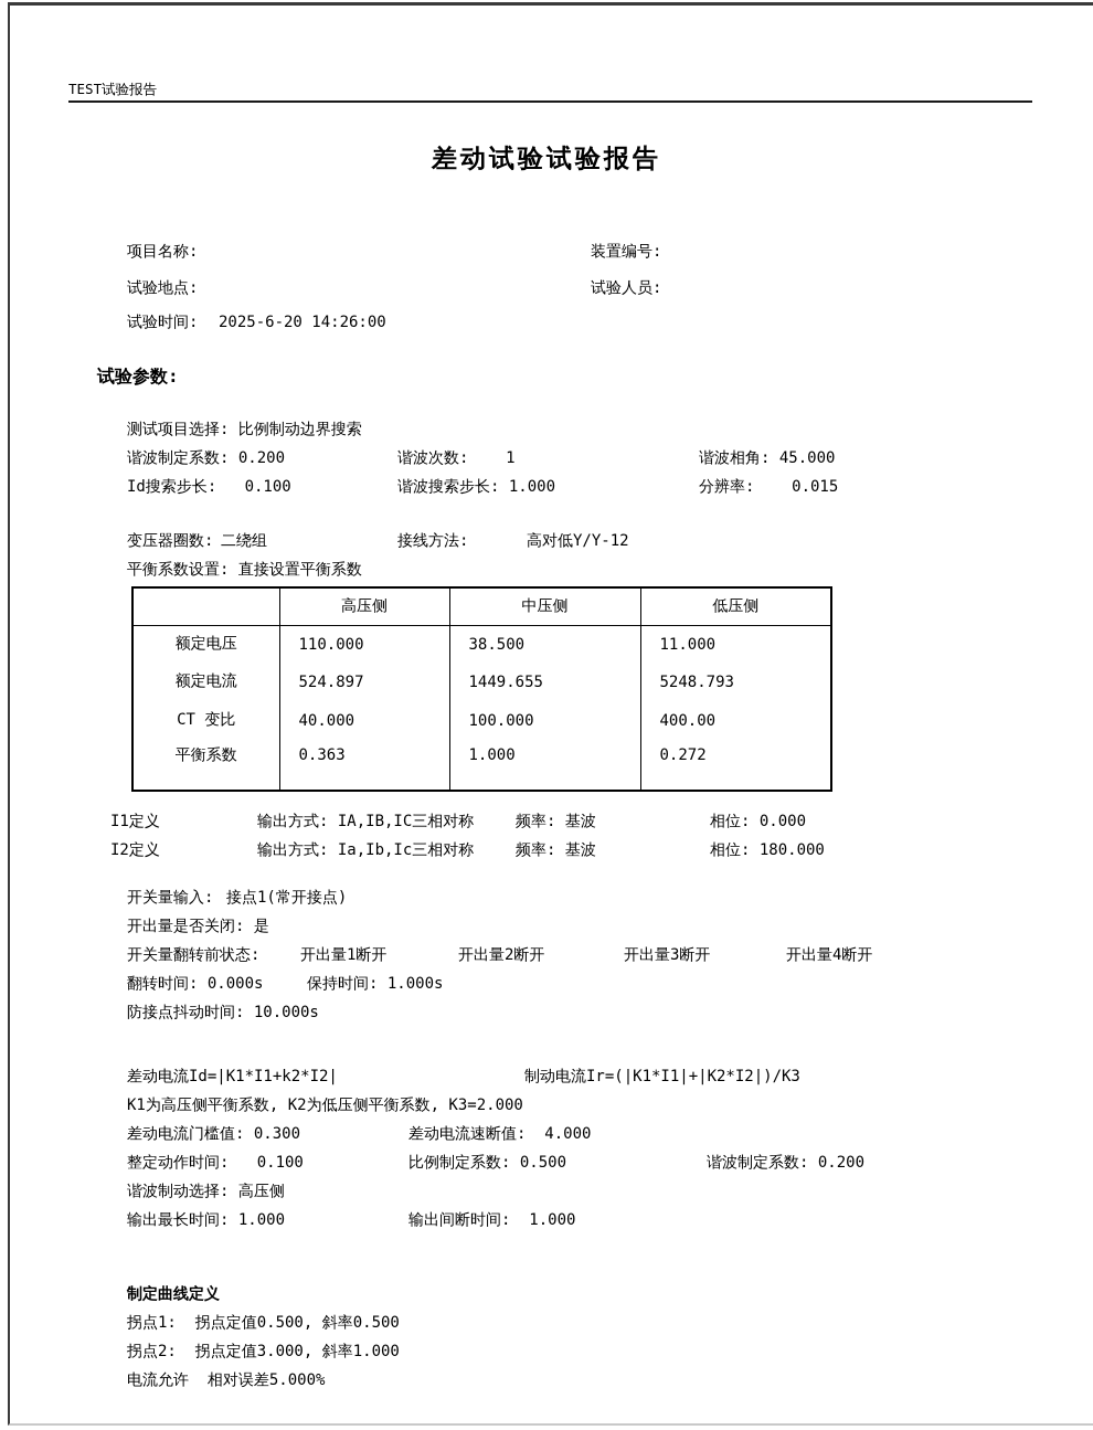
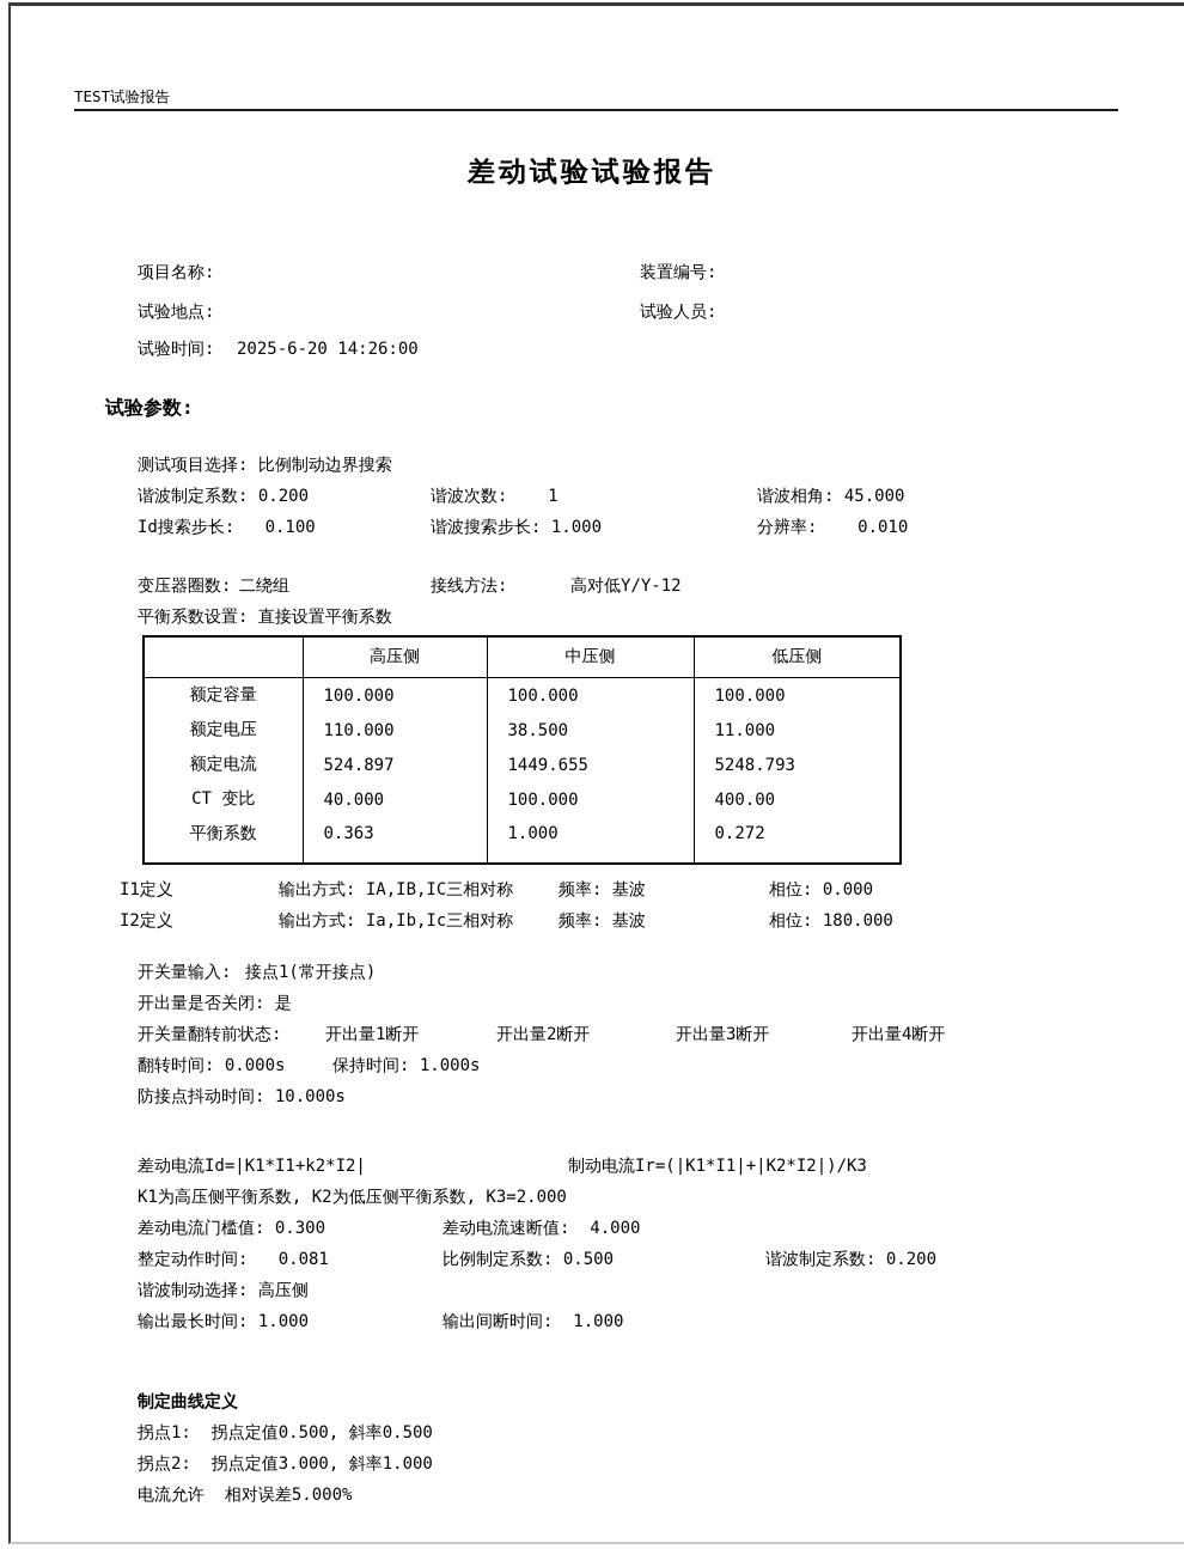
  TEST试验报告
  差动试验试验报告
  项目名称:
  装置编号:
  试验地点:
  试验人员:
  试验时间:
  2025-6-20 14:26:00
  试验参数:
  测试项目选择: 比例制动边界搜索
  谐波制定系数: 0.200
  谐波次数: 1
  谐波相角: 45.000
  Id搜索步长: 0.100
  谐波搜索步长: 1.000
- 分辨率: 0.015
+ 分辨率: 0.010
  变压器圈数:
  二绕组
  接线方法:
  高对低Y/Y-12
  平衡系数设置: 直接设置平衡系数
  	高压侧	中压侧	低压侧
+ 额定容量	100.000	100.000	100.000
  额定电压	110.000	38.500	11.000
  额定电流	524.897	1449.655	5248.793
  CT 变比	40.000	100.000	400.00
  平衡系数	0.363	1.000	0.272
  I1定义
  输出方式: IA,IB,IC三相对称
  频率: 基波
  相位: 0.000
  I2定义
  输出方式: Ia,Ib,Ic三相对称
  频率: 基波
  相位: 180.000
  开关量输入:
  接点1(常开接点)
  开出量是否关闭: 是
  开关量翻转前状态:
  开出量1断开
  开出量2断开
  开出量3断开
  开出量4断开
  翻转时间: 0.000s
  保持时间: 1.000s
  防接点抖动时间: 10.000s
  差动电流Id=|K1*I1+k2*I2|
  制动电流Ir=(|K1*I1|+|K2*I2|)/K3
  K1为高压侧平衡系数, K2为低压侧平衡系数, K3=2.000
  差动电流门槛值: 0.300
  差动电流速断值: 4.000
- 整定动作时间: 0.100
+ 整定动作时间: 0.081
  比例制定系数: 0.500
  谐波制定系数: 0.200
  谐波制动选择: 高压侧
  输出最长时间: 1.000
  输出间断时间: 1.000
  制定曲线定义
  拐点1: 拐点定值0.500, 斜率0.500
  拐点2: 拐点定值3.000, 斜率1.000
  电流允许 相对误差5.000%
